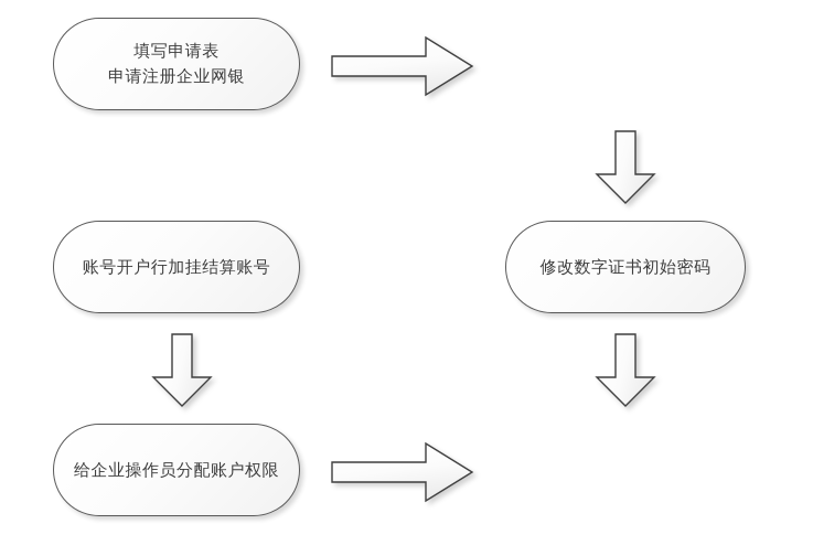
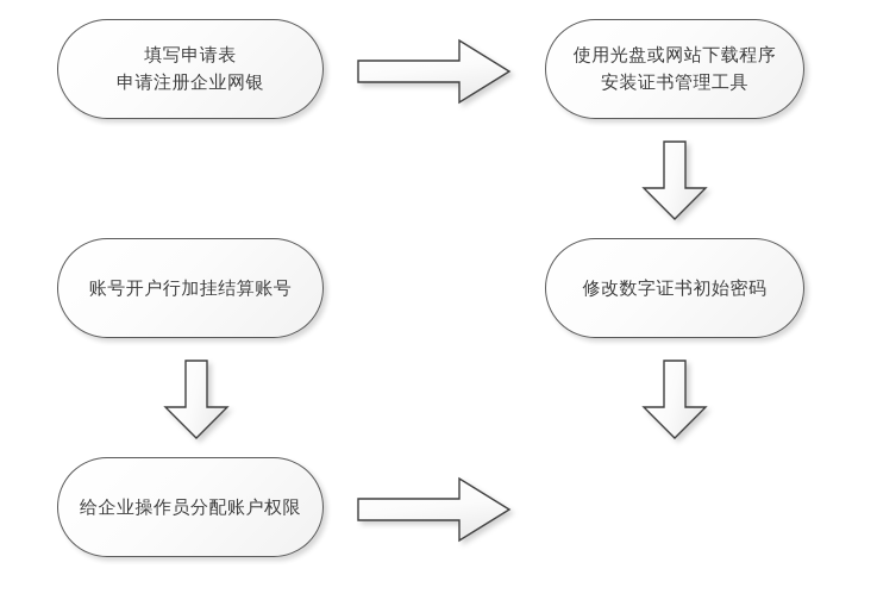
  填写申请表
  申请注册企业网银
+ 使用光盘或网站下载程序
+ 安装证书管理工具
  账号开户行加挂结算账号
  修改数字证书初始密码
  给企业操作员分配账户权限
